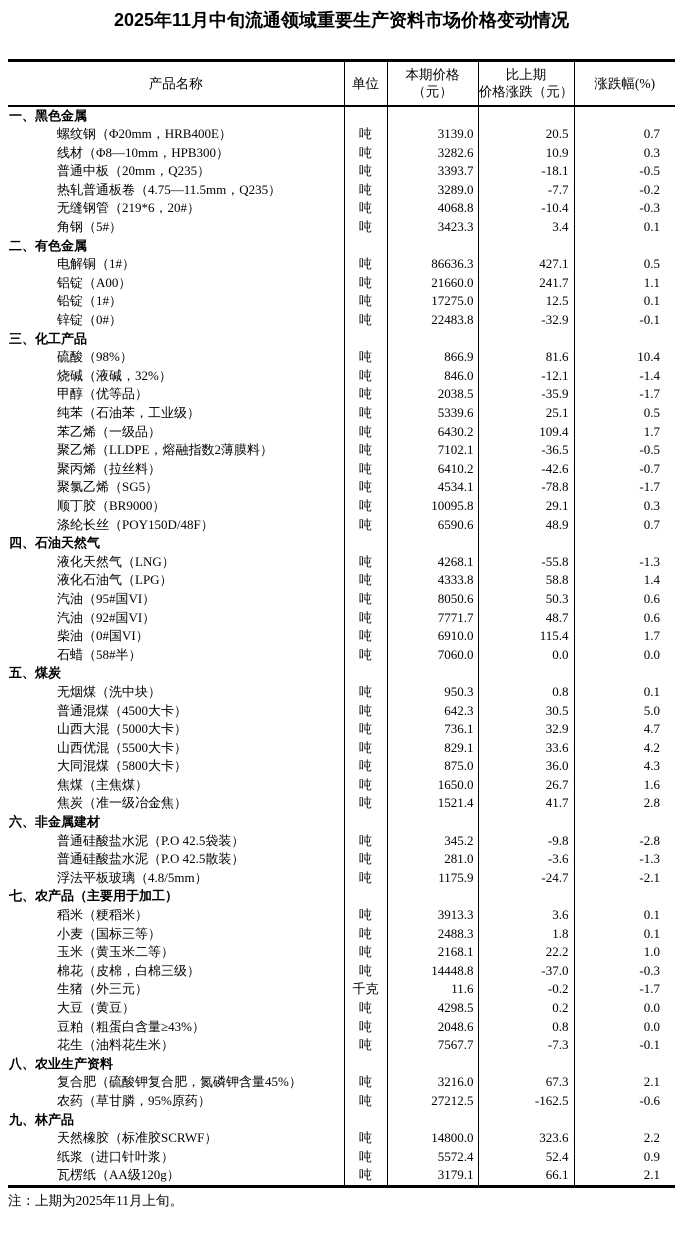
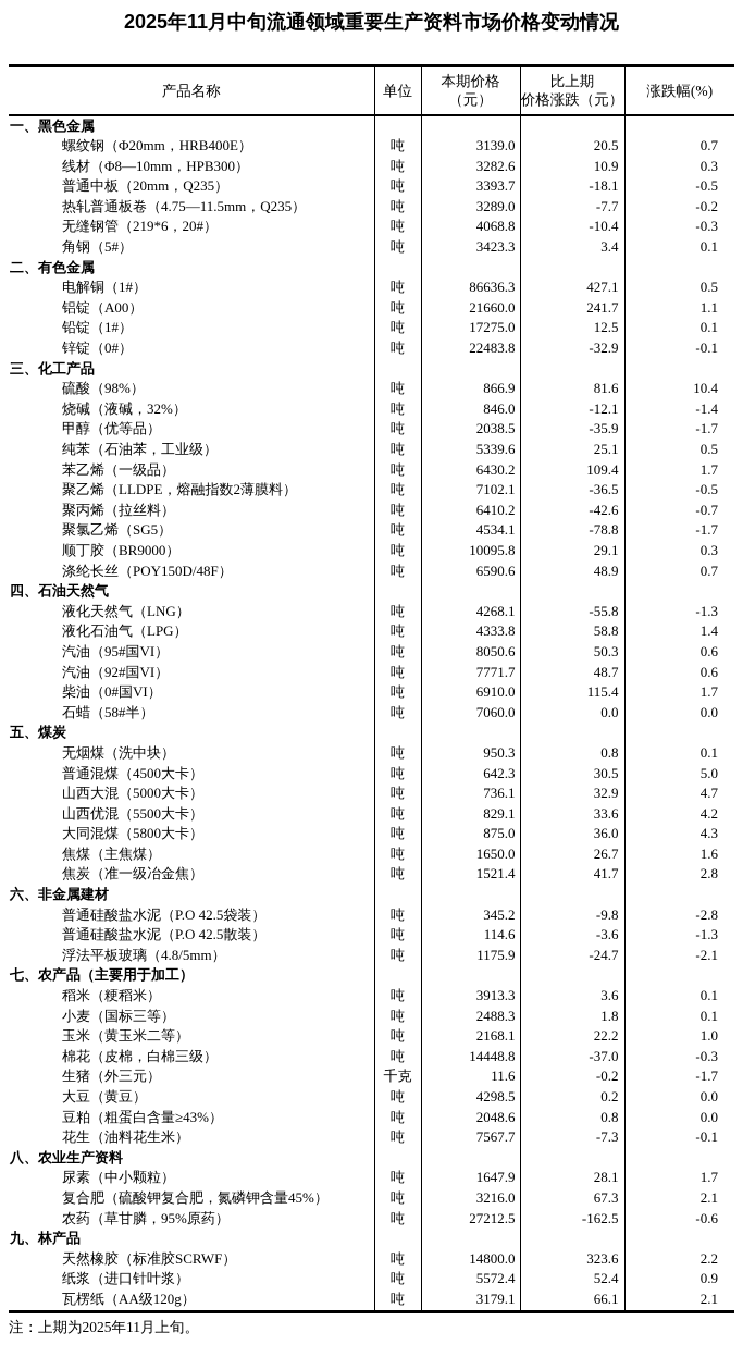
  2025年11月中旬流通领域重要生产资料市场价格变动情况
  产品名称	单位	本期价格 （元）	比上期 价格涨跌（元）	涨跌幅(%)
  一、黑色金属
  螺纹钢（Φ20mm，HRB400E）	吨	3139.0	20.5	0.7
  线材（Φ8—10mm，HPB300）	吨	3282.6	10.9	0.3
  普通中板（20mm，Q235）	吨	3393.7	-18.1	-0.5
  热轧普通板卷（4.75—11.5mm，Q235）	吨	3289.0	-7.7	-0.2
  无缝钢管（219*6，20#）	吨	4068.8	-10.4	-0.3
  角钢（5#）	吨	3423.3	3.4	0.1
  二、有色金属
  电解铜（1#）	吨	86636.3	427.1	0.5
  铝锭（A00）	吨	21660.0	241.7	1.1
  铅锭（1#）	吨	17275.0	12.5	0.1
  锌锭（0#）	吨	22483.8	-32.9	-0.1
  三、化工产品
  硫酸（98%）	吨	866.9	81.6	10.4
  烧碱（液碱，32%）	吨	846.0	-12.1	-1.4
  甲醇（优等品）	吨	2038.5	-35.9	-1.7
  纯苯（石油苯，工业级）	吨	5339.6	25.1	0.5
  苯乙烯（一级品）	吨	6430.2	109.4	1.7
  聚乙烯（LLDPE，熔融指数2薄膜料）	吨	7102.1	-36.5	-0.5
  聚丙烯（拉丝料）	吨	6410.2	-42.6	-0.7
  聚氯乙烯（SG5）	吨	4534.1	-78.8	-1.7
  顺丁胶（BR9000）	吨	10095.8	29.1	0.3
  涤纶长丝（POY150D/48F）	吨	6590.6	48.9	0.7
  四、石油天然气
  液化天然气（LNG）	吨	4268.1	-55.8	-1.3
  液化石油气（LPG）	吨	4333.8	58.8	1.4
  汽油（95#国VI）	吨	8050.6	50.3	0.6
  汽油（92#国VI）	吨	7771.7	48.7	0.6
  柴油（0#国VI）	吨	6910.0	115.4	1.7
  石蜡（58#半）	吨	7060.0	0.0	0.0
  五、煤炭
  无烟煤（洗中块）	吨	950.3	0.8	0.1
  普通混煤（4500大卡）	吨	642.3	30.5	5.0
  山西大混（5000大卡）	吨	736.1	32.9	4.7
  山西优混（5500大卡）	吨	829.1	33.6	4.2
  大同混煤（5800大卡）	吨	875.0	36.0	4.3
  焦煤（主焦煤）	吨	1650.0	26.7	1.6
  焦炭（准一级冶金焦）	吨	1521.4	41.7	2.8
  六、非金属建材
  普通硅酸盐水泥（P.O 42.5袋装）	吨	345.2	-9.8	-2.8
- 普通硅酸盐水泥（P.O 42.5散装）	吨	281.0	-3.6	-1.3
+ 普通硅酸盐水泥（P.O 42.5散装）	吨	114.6	-3.6	-1.3
  浮法平板玻璃（4.8/5mm）	吨	1175.9	-24.7	-2.1
  七、农产品（主要用于加工）
  稻米（粳稻米）	吨	3913.3	3.6	0.1
  小麦（国标三等）	吨	2488.3	1.8	0.1
  玉米（黄玉米二等）	吨	2168.1	22.2	1.0
  棉花（皮棉，白棉三级）	吨	14448.8	-37.0	-0.3
  生猪（外三元）	千克	11.6	-0.2	-1.7
  大豆（黄豆）	吨	4298.5	0.2	0.0
  豆粕（粗蛋白含量≥43%）	吨	2048.6	0.8	0.0
  花生（油料花生米）	吨	7567.7	-7.3	-0.1
  八、农业生产资料
+ 尿素（中小颗粒）	吨	1647.9	28.1	1.7
  复合肥（硫酸钾复合肥，氮磷钾含量45%）	吨	3216.0	67.3	2.1
  农药（草甘膦，95%原药）	吨	27212.5	-162.5	-0.6
  九、林产品
  天然橡胶（标准胶SCRWF）	吨	14800.0	323.6	2.2
  纸浆（进口针叶浆）	吨	5572.4	52.4	0.9
  瓦楞纸（AA级120g）	吨	3179.1	66.1	2.1
  注：上期为2025年11月上旬。
